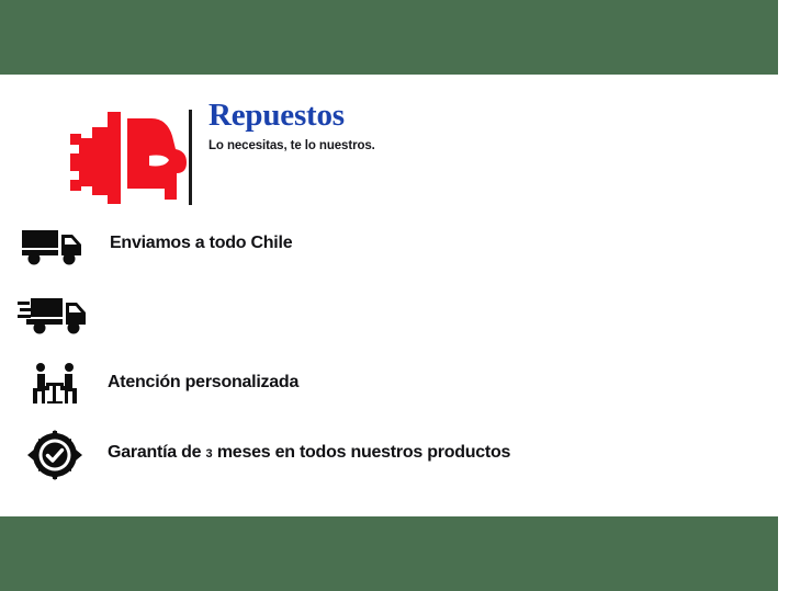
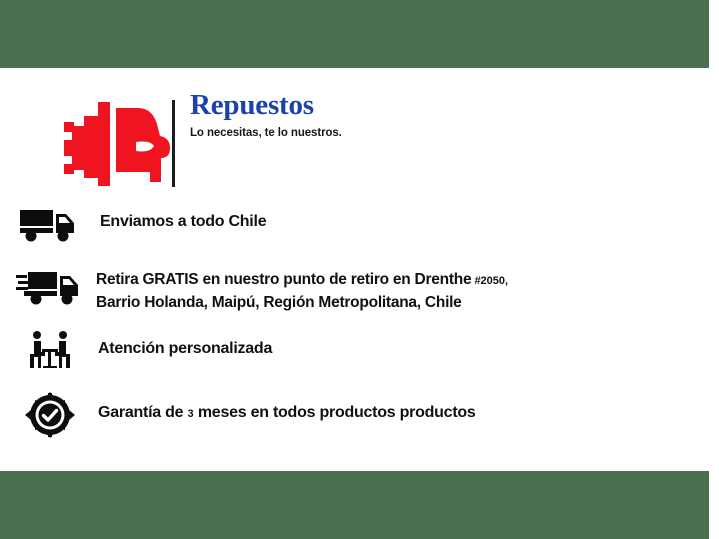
  Repuestos
  Lo necesitas, te lo nuestros.
  Enviamos a todo Chile
+ Retira GRATIS en nuestro punto de retiro en Drenthe #2050,
+ Barrio Holanda, Maipú, Región Metropolitana, Chile
  Atención personalizada
- Garantía de 3 meses en todos nuestros productos
+ Garantía de 3 meses en todos productos productos
